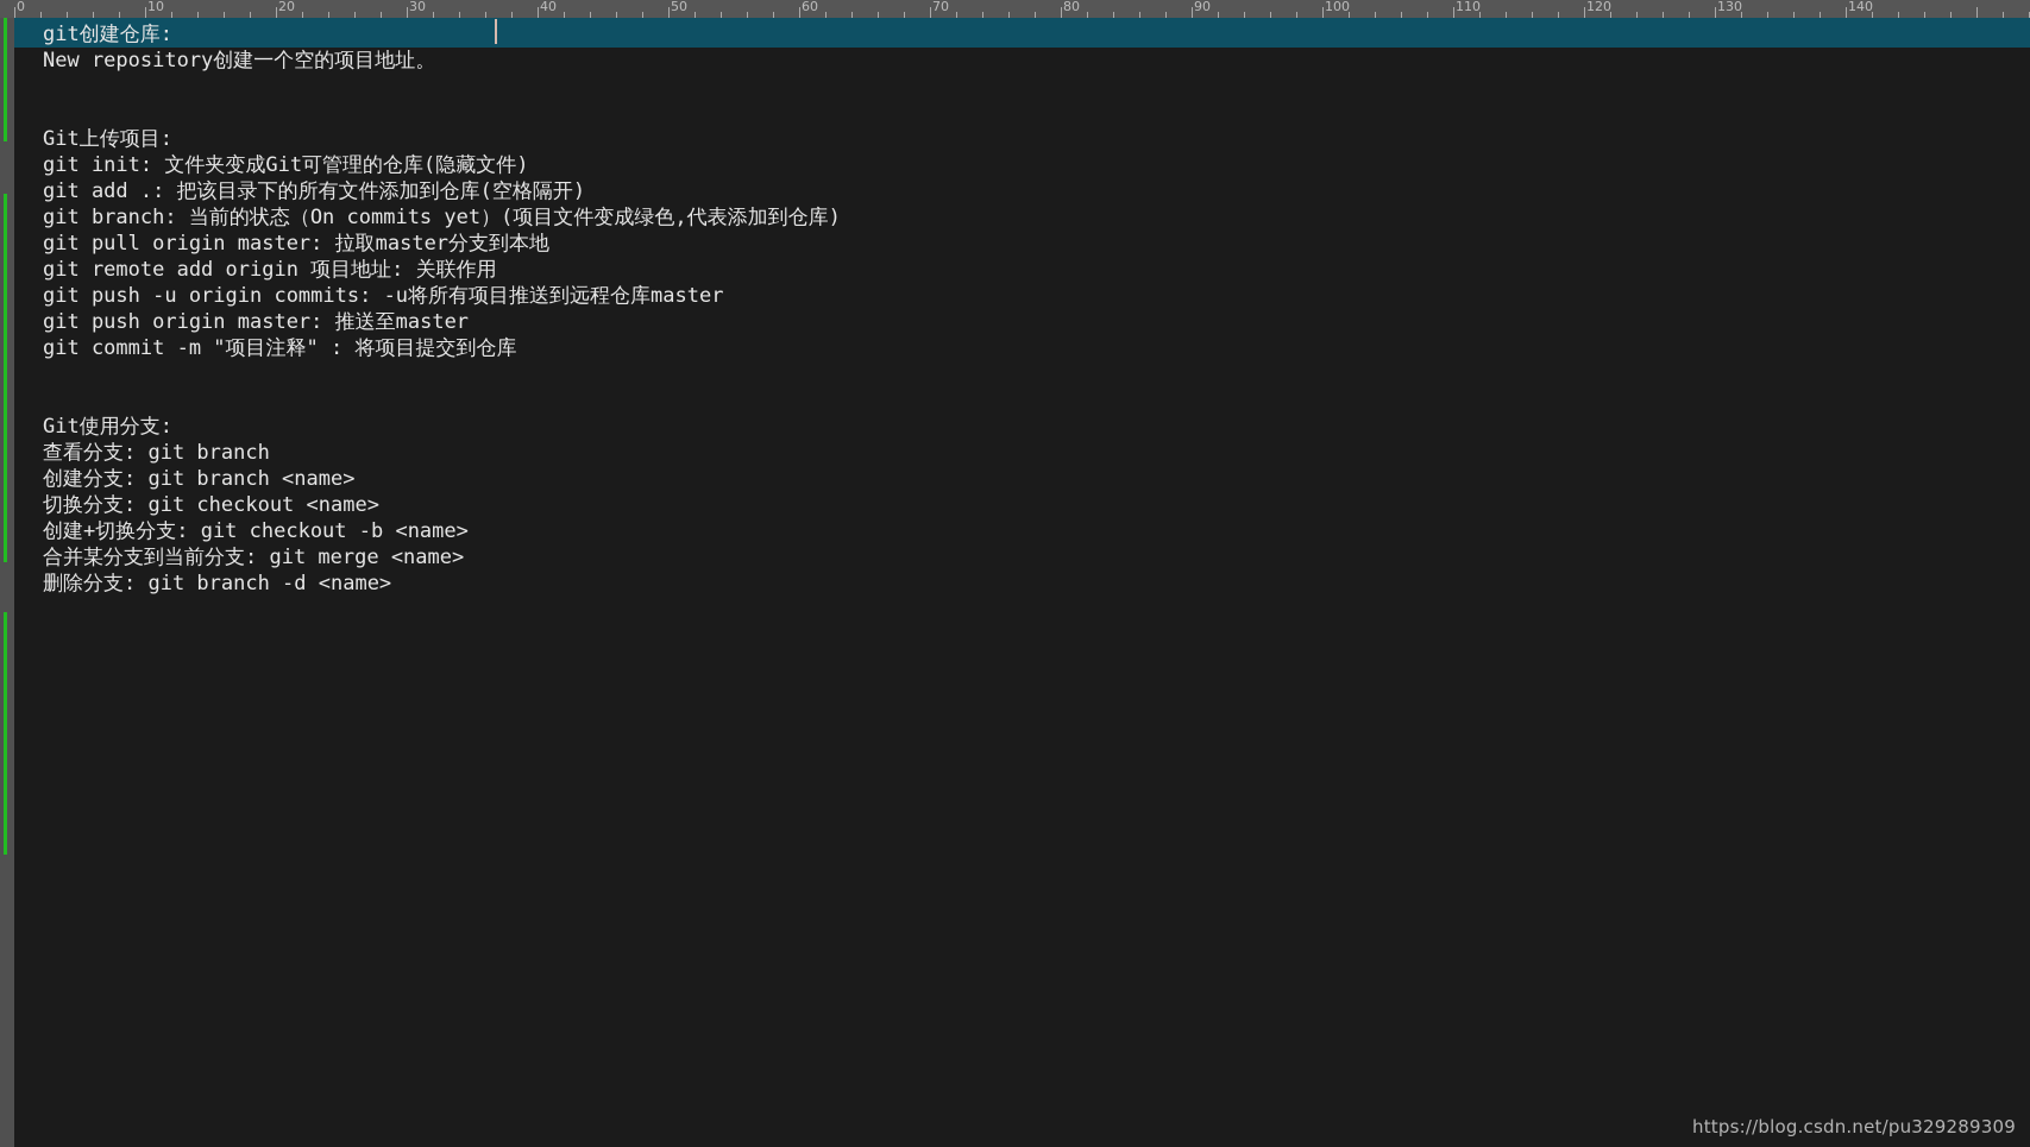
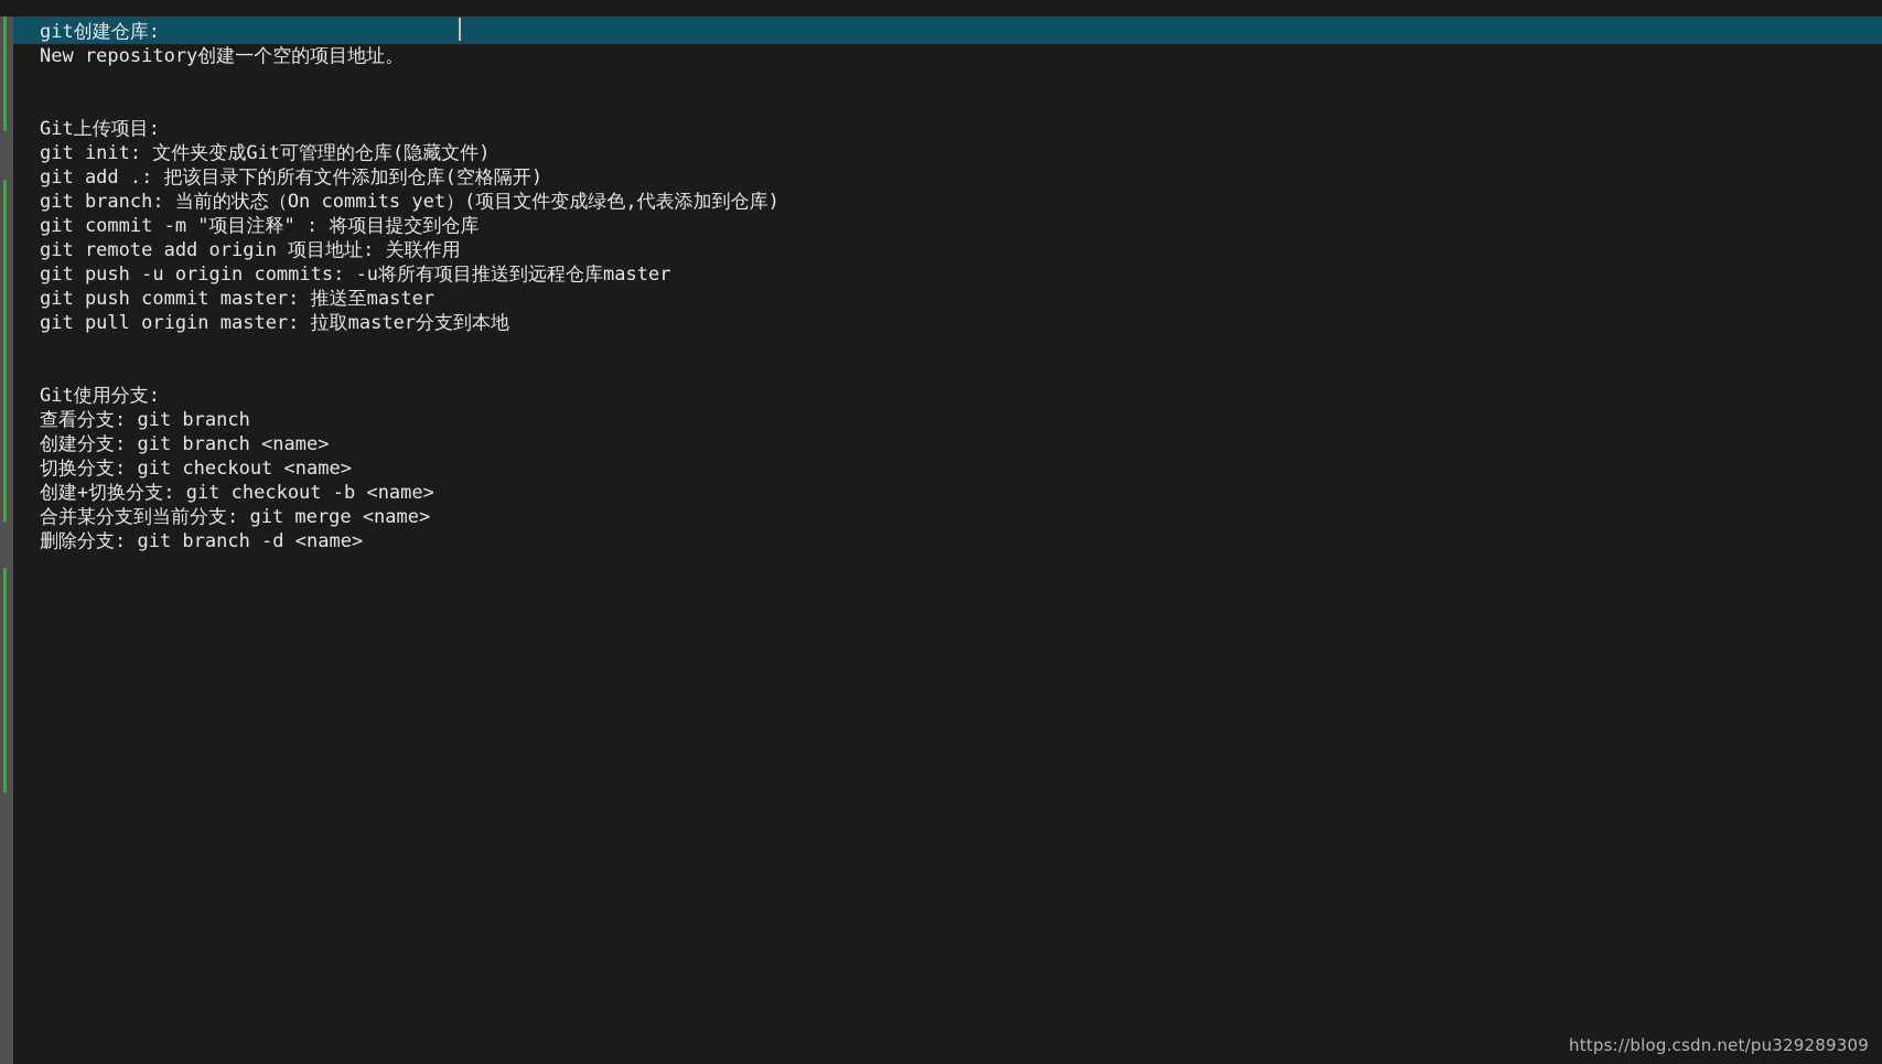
- 0
- 10
- 20
- 30
- 40
- 50
- 60
- 70
- 80
- 90
- 100
- 110
- 120
- 130
- 140
  git创建仓库:
  New repository创建一个空的项目地址。
  Git上传项目:
  git init: 文件夹变成Git可管理的仓库(隐藏文件)
  git add .: 把该目录下的所有文件添加到仓库(空格隔开)
  git branch: 当前的状态（On commits yet）(项目文件变成绿色,代表添加到仓库)
- git pull origin master: 拉取master分支到本地
+ git commit -m "项目注释" : 将项目提交到仓库
  git remote add origin 项目地址: 关联作用
  git push -u origin commits: -u将所有项目推送到远程仓库master
- git push origin master: 推送至master
+ git push commit master: 推送至master
- git commit -m "项目注释" : 将项目提交到仓库
+ git pull origin master: 拉取master分支到本地
  Git使用分支:
  查看分支: git branch
  创建分支: git branch <name>
  切换分支: git checkout <name>
  创建+切换分支: git checkout -b <name>
  合并某分支到当前分支: git merge <name>
  删除分支: git branch -d <name>
  https://blog.csdn.net/pu329289309
